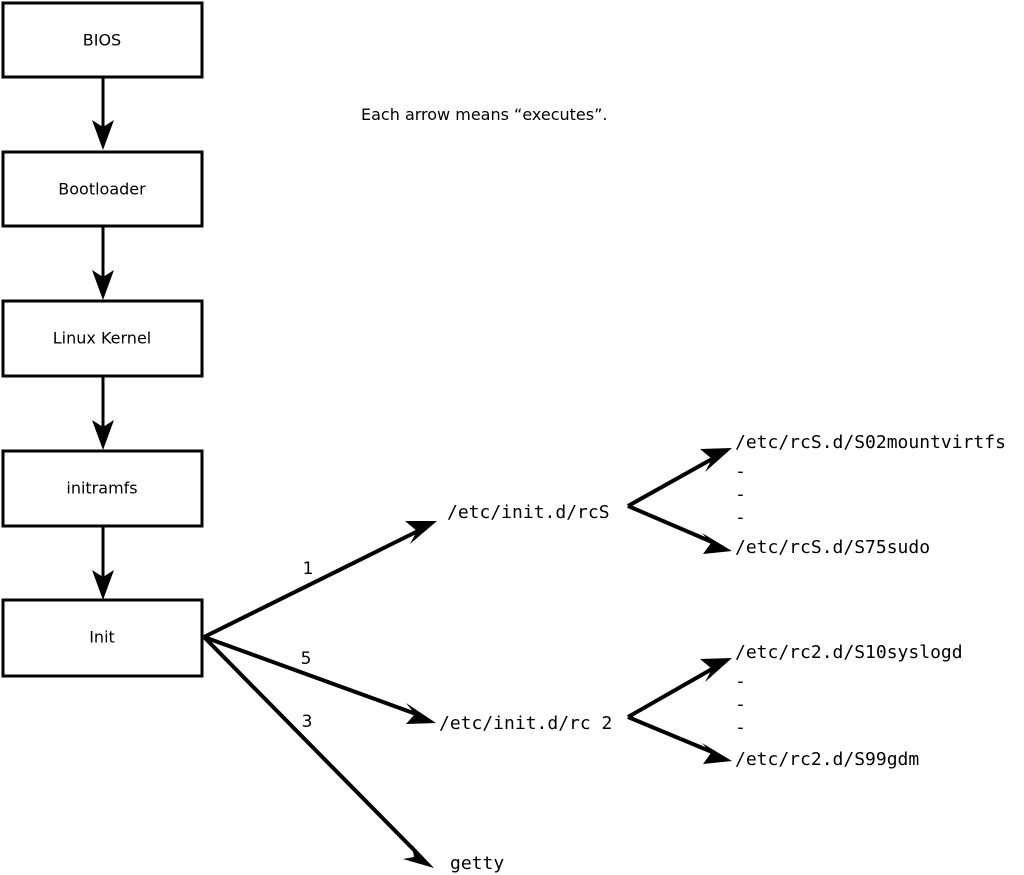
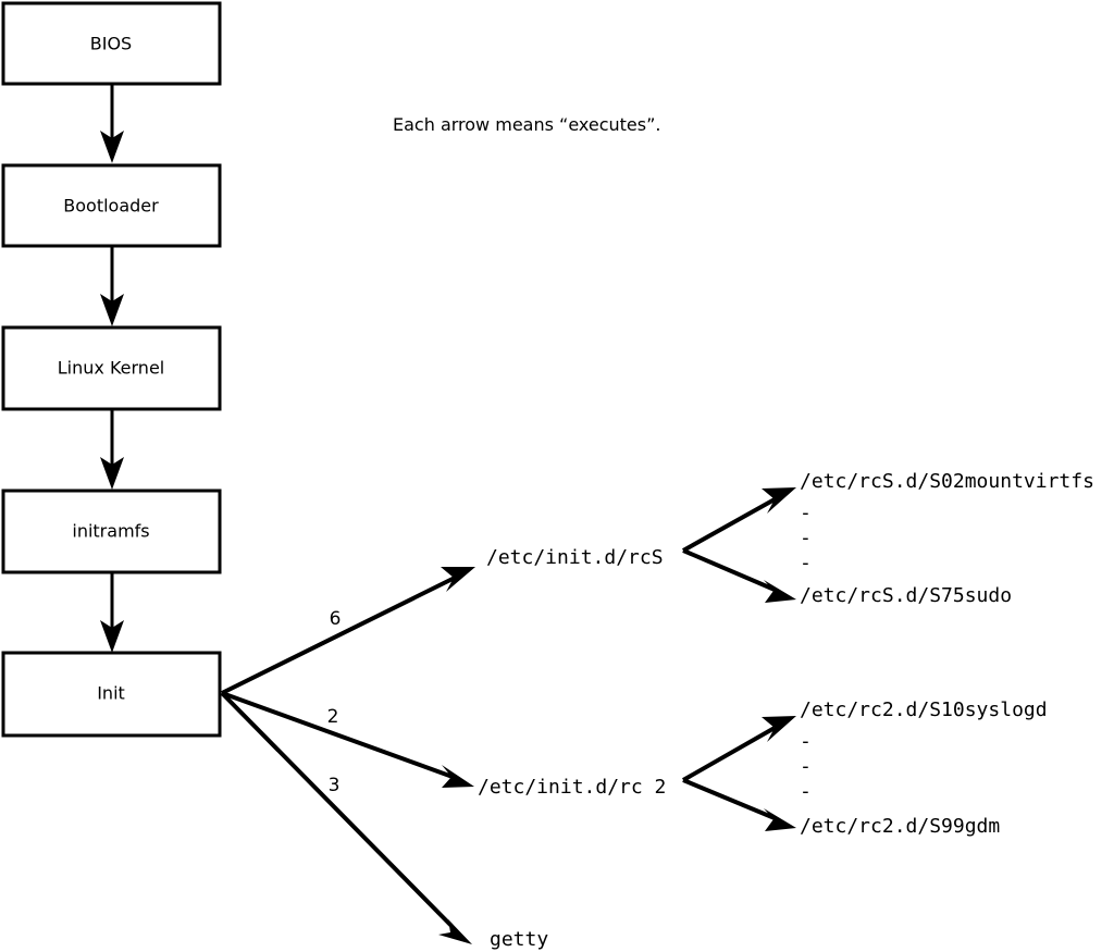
  BIOS
  Bootloader
  Linux Kernel
  initramfs
  Init
  Each arrow means “executes”.
- 1
+ 6
- 5
+ 2
  3
  /etc/init.d/rcS
  /etc/rcS.d/S02mountvirtfs
  -
  -
  -
  /etc/rcS.d/S75sudo
  /etc/init.d/rc 2
  /etc/rc2.d/S10syslogd
  -
  -
  -
  /etc/rc2.d/S99gdm
  getty
